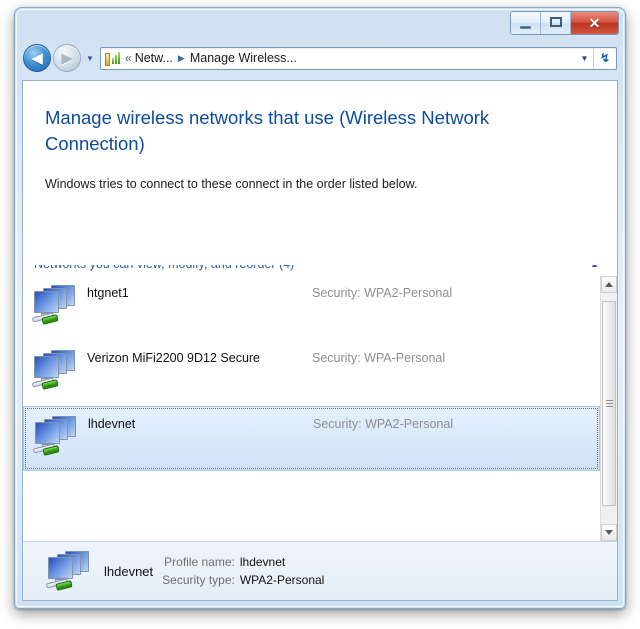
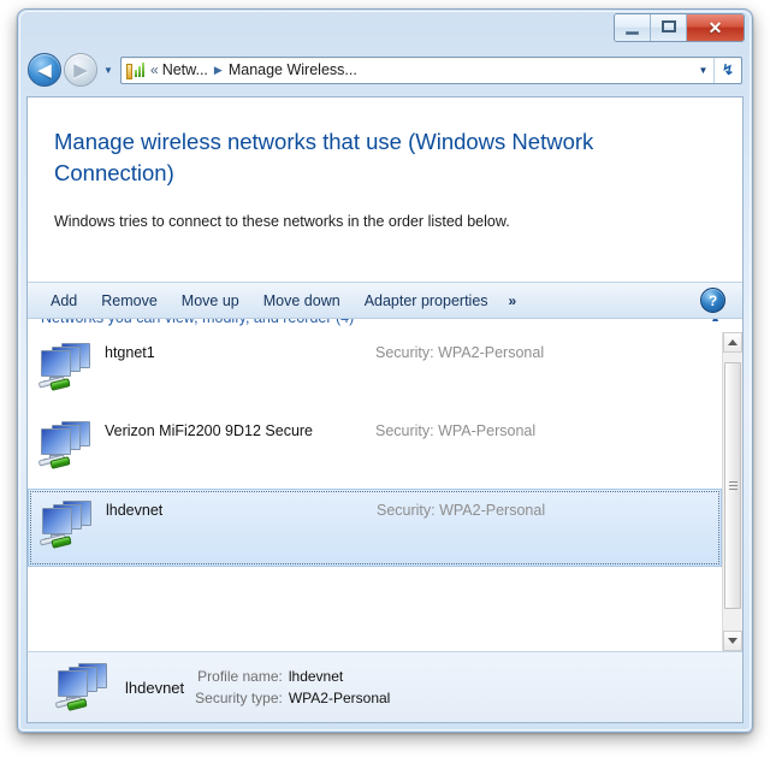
  ✕
  ◀
  ▶
  ▼
  «
  Netw...
  ▶
  Manage Wireless...
  ▼
  ↯
- Manage wireless networks that use (Wireless Network Connection)
+ Manage wireless networks that use (Windows Network Connection)
- Windows tries to connect to these connect in the order listed below.
+ Windows tries to connect to these networks in the order listed below.
+ Add
+ Remove
+ Move up
+ Move down
+ Adapter properties
+ »
+ ?
  htgnet1
  Security: WPA2-Personal
  Verizon MiFi2200 9D12 Secure
  Security: WPA-Personal
  lhdevnet
  Security: WPA2-Personal
  lhdevnet
  Profile name:
  lhdevnet
  Security type:
  WPA2-Personal
